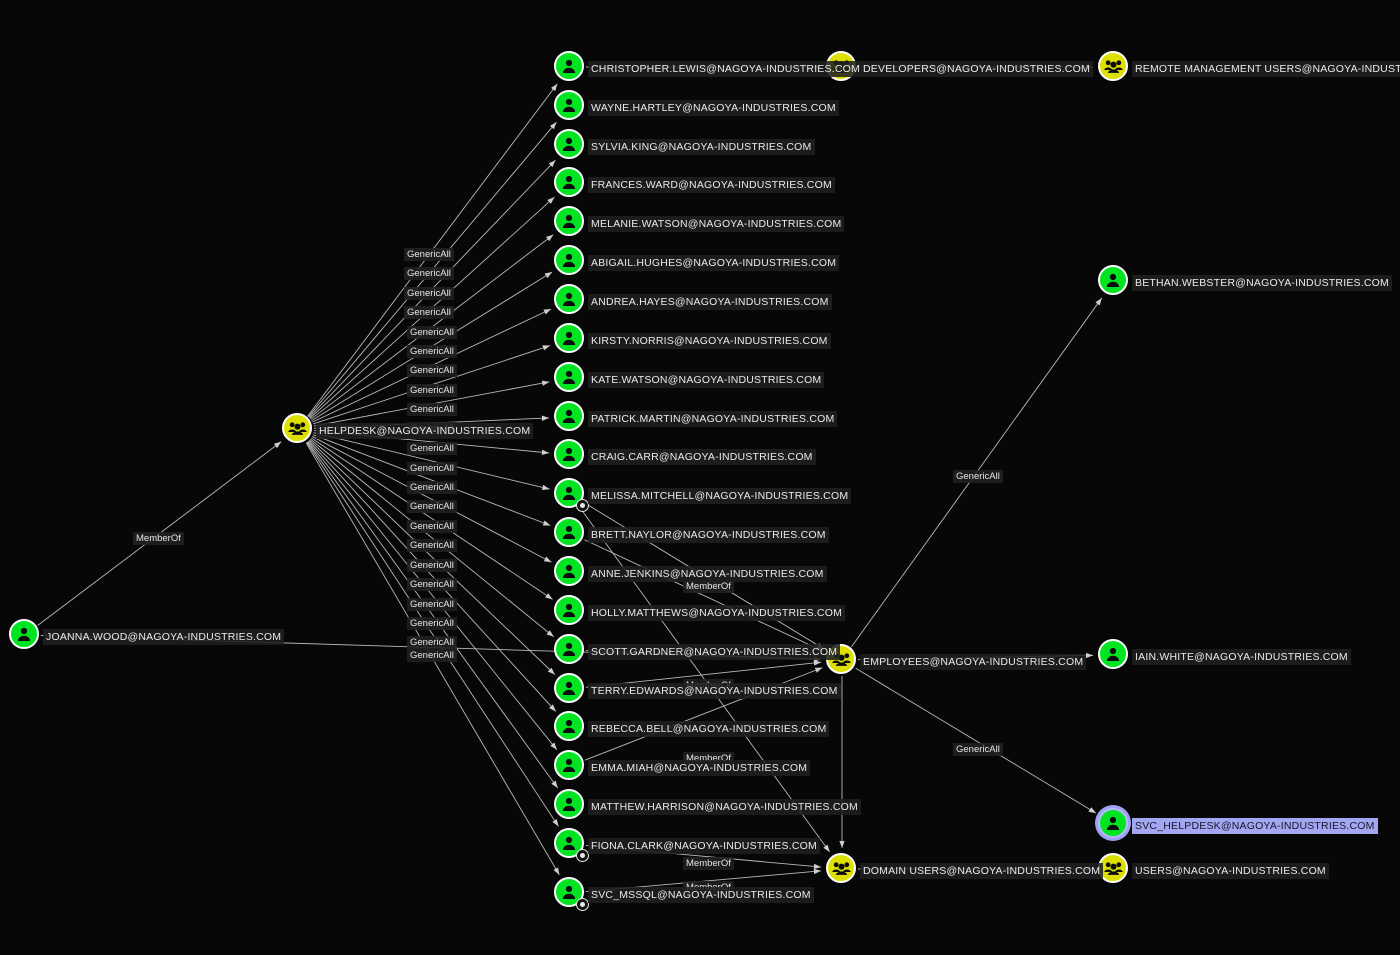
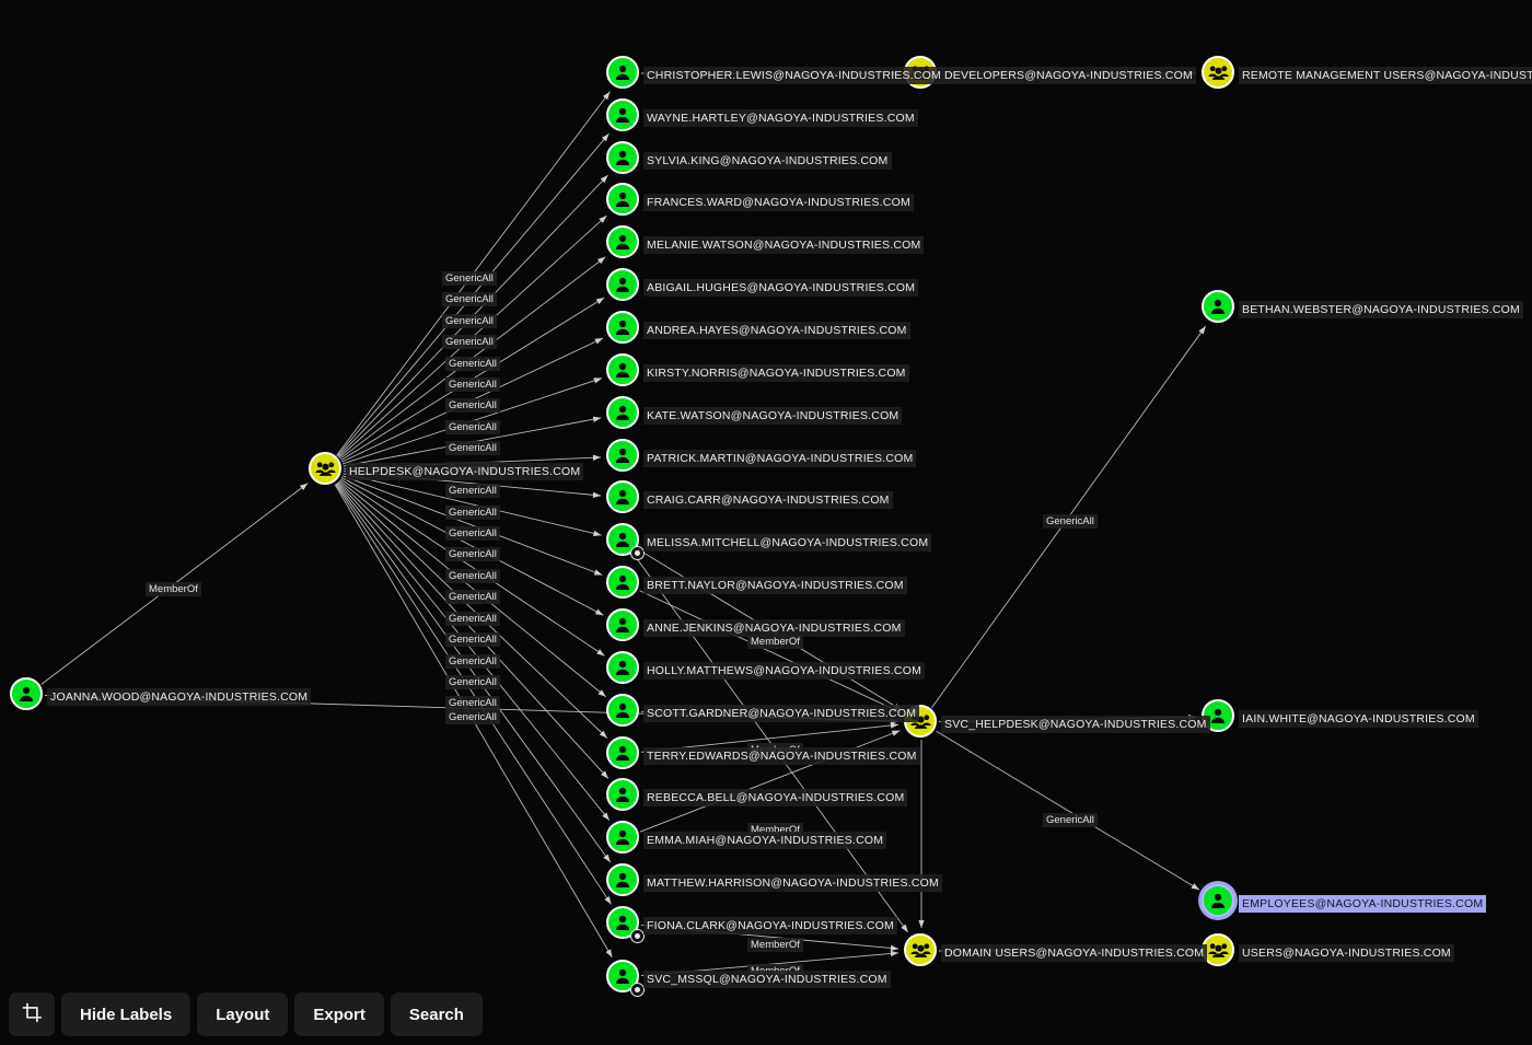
  MemberOf
  GenericAll
  GenericAll
  GenericAll
  GenericAll
  GenericAll
  GenericAll
  GenericAll
  GenericAll
  GenericAll
  GenericAll
  GenericAll
  GenericAll
  GenericAll
  GenericAll
  GenericAll
  GenericAll
  GenericAll
  GenericAll
  GenericAll
  GenericAll
  GenericAll
  GenericAll
  MemberOf
  MemberOf
  MemberOf
  GenericAll
  GenericAll
  MemberOf
  MemberOf
  JOANNA.WOOD@NAGOYA-INDUSTRIES.COM
  HELPDESK@NAGOYA-INDUSTRIES.COM
  CHRISTOPHER.LEWIS@NAGOYA-INDUSTRIES.COM
  WAYNE.HARTLEY@NAGOYA-INDUSTRIES.COM
  SYLVIA.KING@NAGOYA-INDUSTRIES.COM
  FRANCES.WARD@NAGOYA-INDUSTRIES.COM
  MELANIE.WATSON@NAGOYA-INDUSTRIES.COM
  ABIGAIL.HUGHES@NAGOYA-INDUSTRIES.COM
  ANDREA.HAYES@NAGOYA-INDUSTRIES.COM
  KIRSTY.NORRIS@NAGOYA-INDUSTRIES.COM
  KATE.WATSON@NAGOYA-INDUSTRIES.COM
  PATRICK.MARTIN@NAGOYA-INDUSTRIES.COM
  CRAIG.CARR@NAGOYA-INDUSTRIES.COM
  MELISSA.MITCHELL@NAGOYA-INDUSTRIES.COM
  BRETT.NAYLOR@NAGOYA-INDUSTRIES.COM
  ANNE.JENKINS@NAGOYA-INDUSTRIES.COM
  HOLLY.MATTHEWS@NAGOYA-INDUSTRIES.COM
  SCOTT.GARDNER@NAGOYA-INDUSTRIES.COM
  TERRY.EDWARDS@NAGOYA-INDUSTRIES.COM
  REBECCA.BELL@NAGOYA-INDUSTRIES.COM
  EMMA.MIAH@NAGOYA-INDUSTRIES.COM
  MATTHEW.HARRISON@NAGOYA-INDUSTRIES.COM
  FIONA.CLARK@NAGOYA-INDUSTRIES.COM
  SVC_MSSQL@NAGOYA-INDUSTRIES.COM
  DEVELOPERS@NAGOYA-INDUSTRIES.COM
- EMPLOYEES@NAGOYA-INDUSTRIES.COM
+ SVC_HELPDESK@NAGOYA-INDUSTRIES.COM
  DOMAIN USERS@NAGOYA-INDUSTRIES.COM
  REMOTE MANAGEMENT USERS@NAGOYA-INDUST
  BETHAN.WEBSTER@NAGOYA-INDUSTRIES.COM
  IAIN.WHITE@NAGOYA-INDUSTRIES.COM
- SVC_HELPDESK@NAGOYA-INDUSTRIES.COM
+ EMPLOYEES@NAGOYA-INDUSTRIES.COM
  USERS@NAGOYA-INDUSTRIES.COM
+ Hide Labels
+ Layout
+ Export
+ Search
